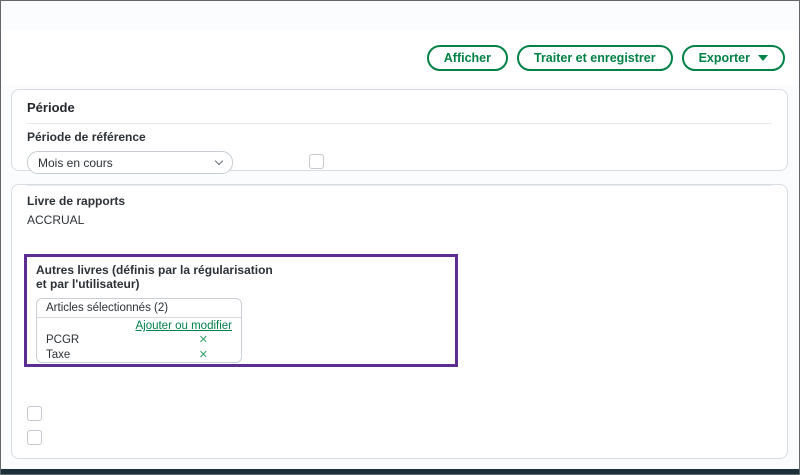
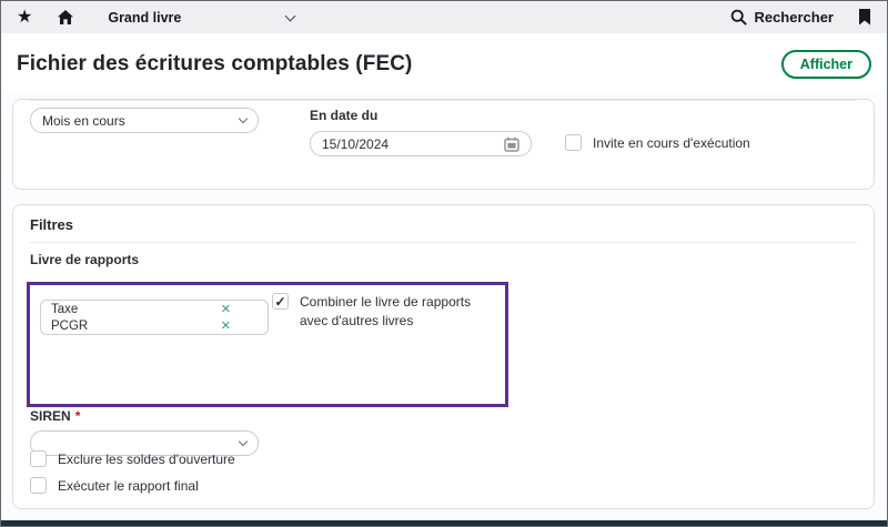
+ ★
+ Grand livre
+ Rechercher
+ Fichier des écritures comptables (FEC)
  Afficher
- Traiter et enregistrer
- Exporter
- Période
- Période de référence
  Mois en cours
+ En date du
+ 15/10/2024
+ Invite en cours d'exécution
+ Filtres
  Livre de rapports
- ACCRUAL
- Autres livres (définis par la régularisation et par l'utilisateur)
- Articles sélectionnés (2)
- Ajouter ou modifier
- PCGR
+ Taxe
  ✕
- Taxe
+ PCGR
  ✕
+ ✓
+ Combiner le livre de rapports avec d'autres livres
+ SIREN
+ *
+ Exclure les soldes d'ouverture
+ Exécuter le rapport final
